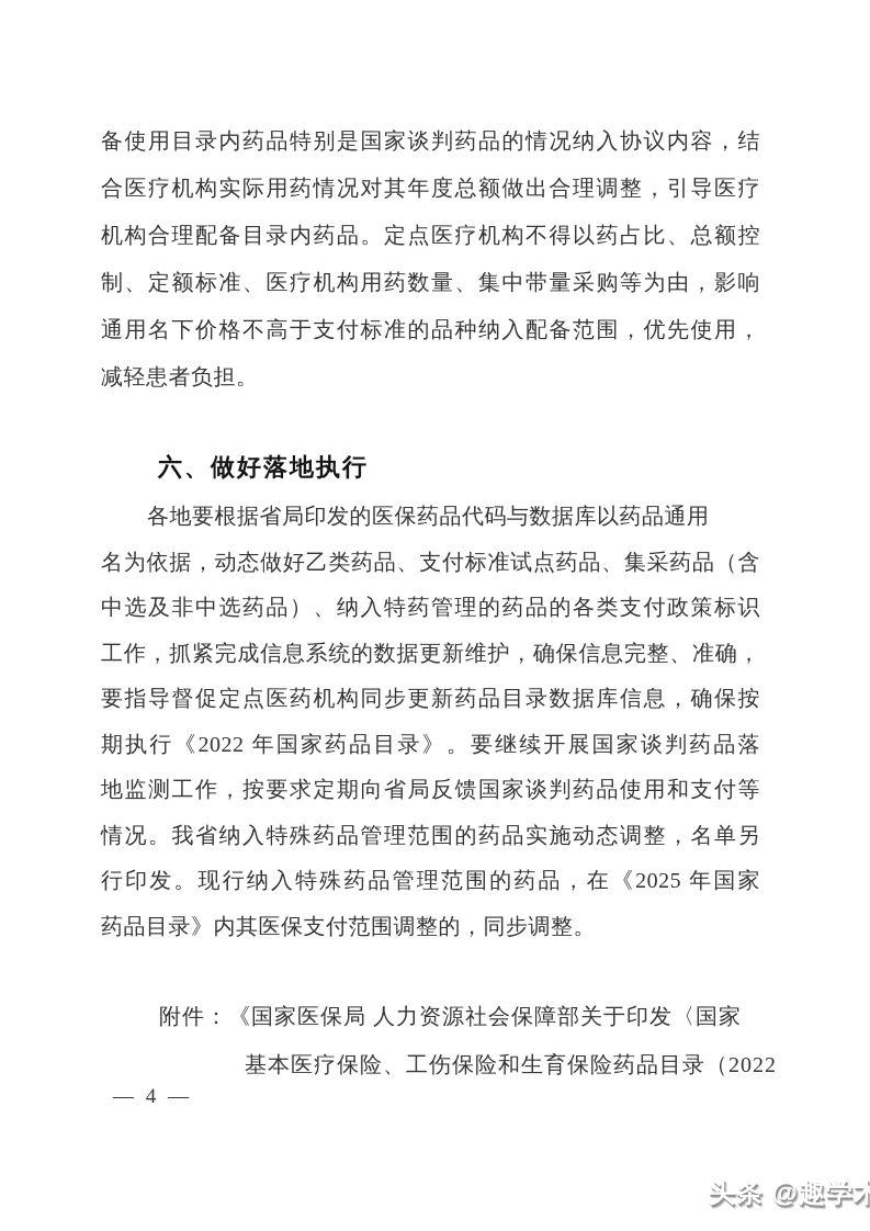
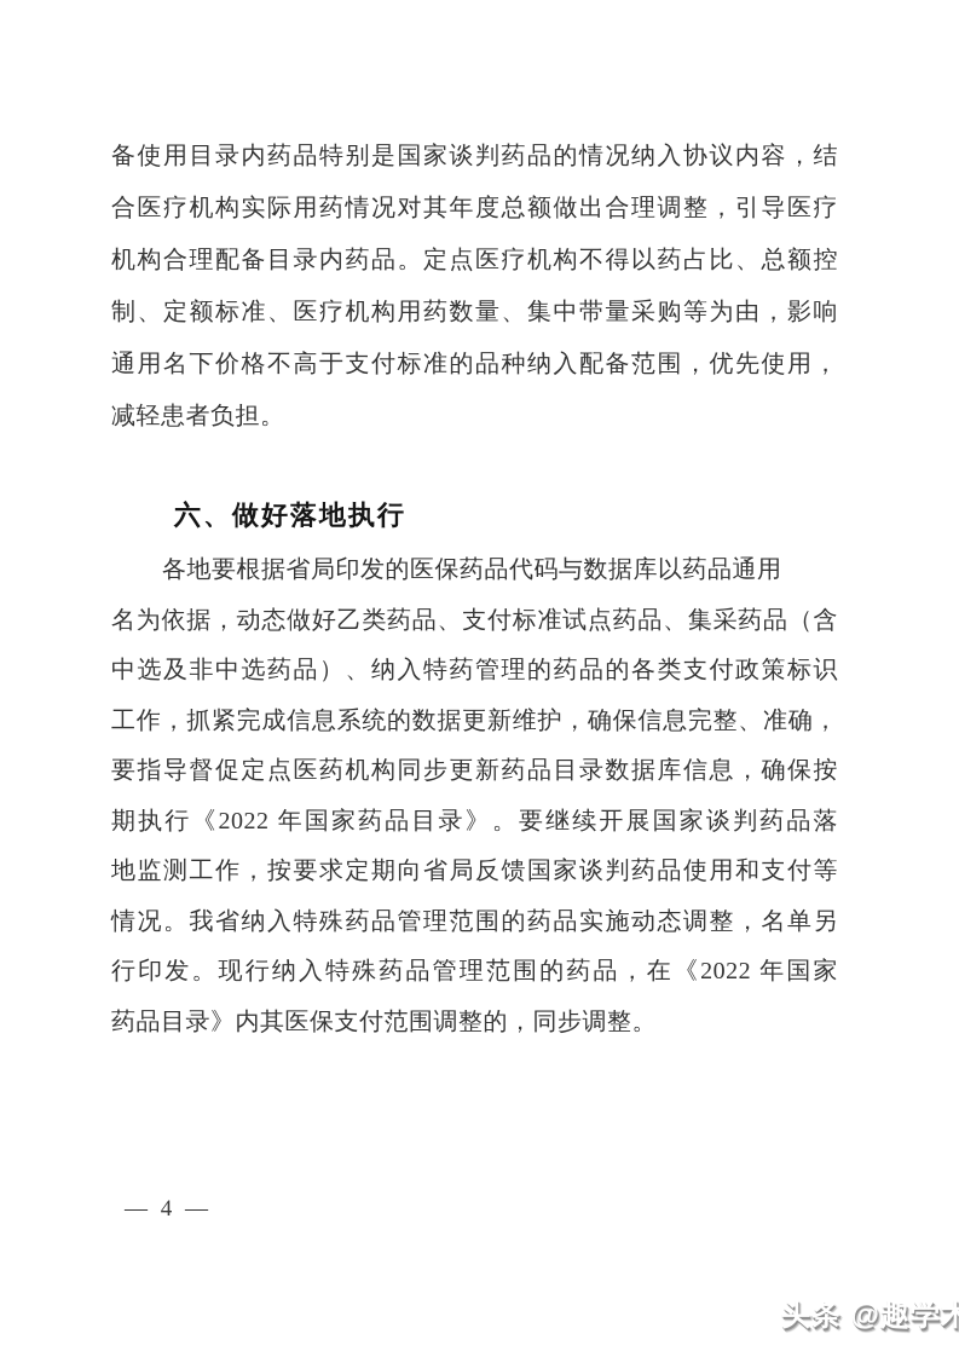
  备使用目录内药品特别是国家谈判药品的情况纳入协议内容，结
  合医疗机构实际用药情况对其年度总额做出合理调整，引导医疗
  机构合理配备目录内药品。定点医疗机构不得以药占比、总额控
  制、定额标准、医疗机构用药数量、集中带量采购等为由，影响
  通用名下价格不高于支付标准的品种纳入配备范围，优先使用，
  减轻患者负担。
  六、做好落地执行
  各地要根据省局印发的医保药品代码与数据库以药品通用
  名为依据，动态做好乙类药品、支付标准试点药品、集采药品（含
  中选及非中选药品）、纳入特药管理的药品的各类支付政策标识
  工作，抓紧完成信息系统的数据更新维护，确保信息完整、准确，
  要指导督促定点医药机构同步更新药品目录数据库信息，确保按
  期执行《2022 年国家药品目录》。要继续开展国家谈判药品落
  地监测工作，按要求定期向省局反馈国家谈判药品使用和支付等
  情况。我省纳入特殊药品管理范围的药品实施动态调整，名单另
- 行印发。现行纳入特殊药品管理范围的药品，在《2025 年国家
+ 行印发。现行纳入特殊药品管理范围的药品，在《2022 年国家
  药品目录》内其医保支付范围调整的，同步调整。
- 附件：
- 《国家医保局 人力资源社会保障部关于印发〈国家
- 基本医疗保险、工伤保险和生育保险药品目录（2022
  — 4 —
  头条 @趣学术
